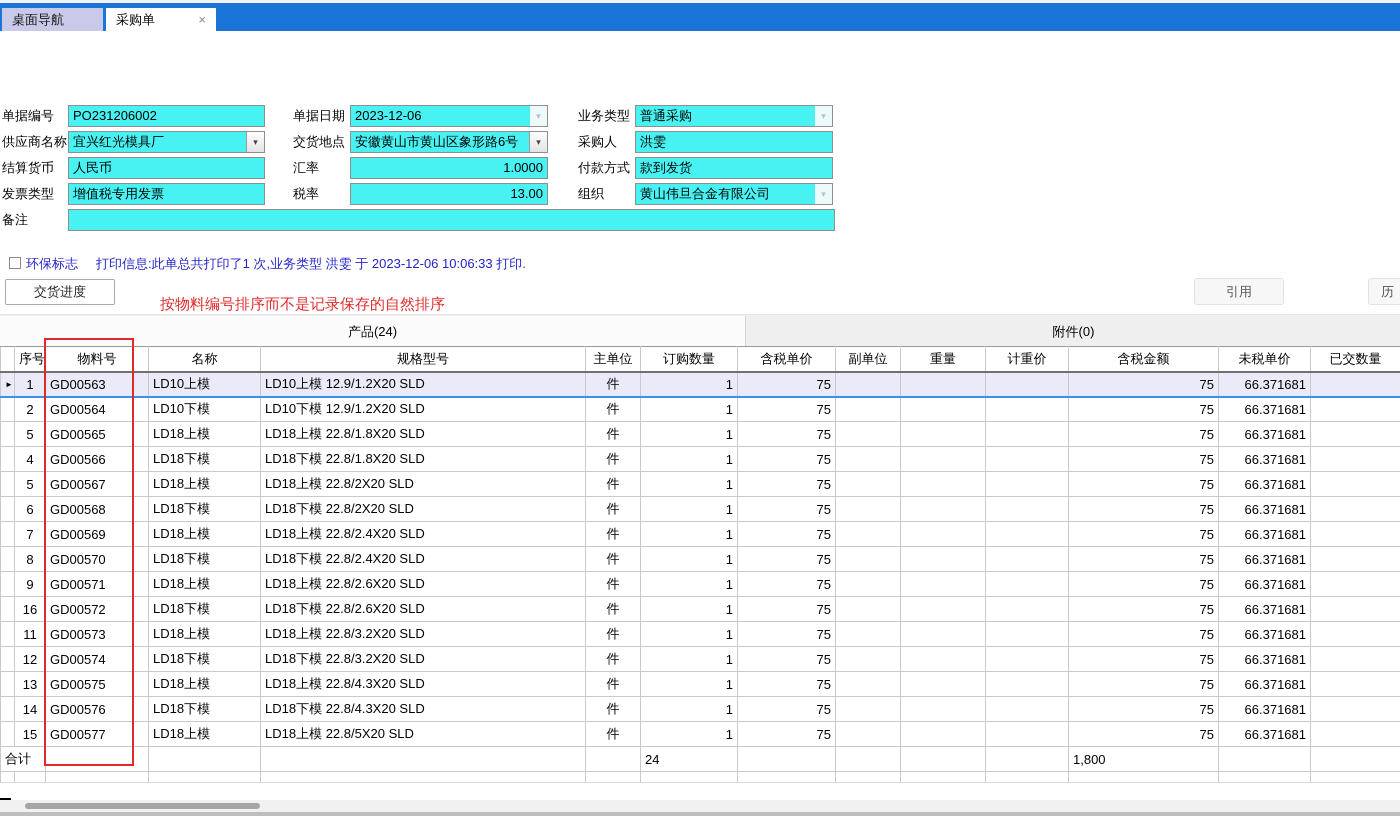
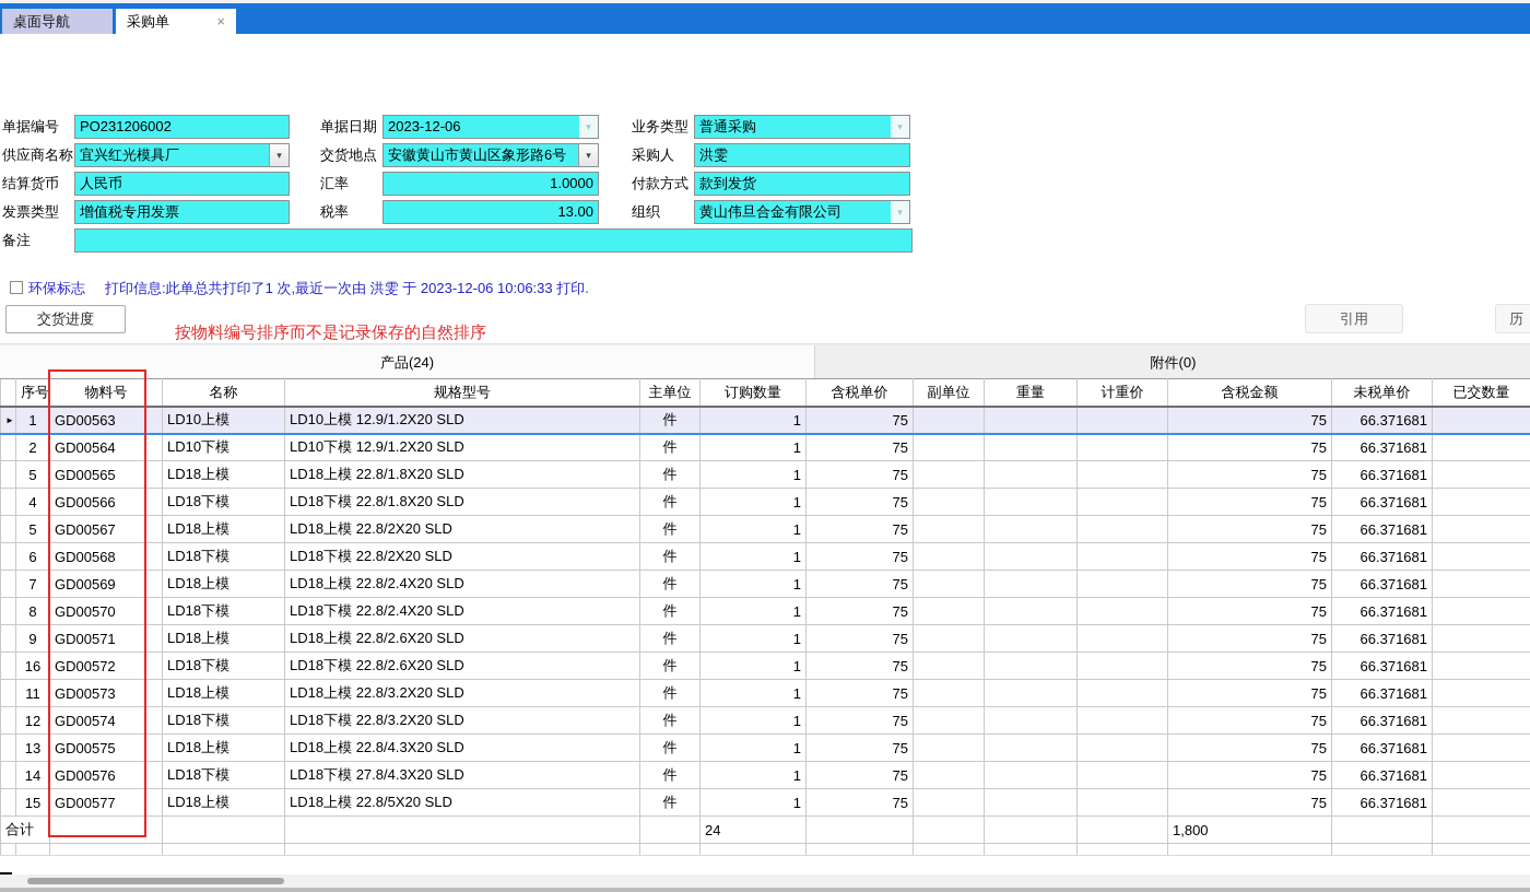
  桌面导航
  采购单
  ×
  单据编号
  PO231206002
  供应商名称
  宜兴红光模具厂
  ▾
  结算货币
  人民币
  发票类型
  增值税专用发票
  备注
  单据日期
  2023-12-06
  ▾
  交货地点
  安徽黄山市黄山区象形路6号
  ▾
  汇率
  1.0000
  税率
  13.00
  业务类型
  普通采购
  ▾
  采购人
  洪雯
  付款方式
  款到发货
  组织
  黄山伟旦合金有限公司
  ▾
  环保标志
- 打印信息:此单总共打印了1 次,业务类型 洪雯 于 2023-12-06 10:06:33 打印.
+ 打印信息:此单总共打印了1 次,最近一次由 洪雯 于 2023-12-06 10:06:33 打印.
  交货进度
  按物料编号排序而不是记录保存的自然排序
  引用
  历
  产品(24)
  附件(0)
  	序号	物料号	名称	规格型号	主单位	订购数量	含税单价	副单位	重量	计重价	含税金额	未税单价	已交数量
  ►	1	GD00563	LD10上模	LD10上模 12.9/1.2X20 SLD	件	1	75				75	66.371681
  	2	GD00564	LD10下模	LD10下模 12.9/1.2X20 SLD	件	1	75				75	66.371681
  	5	GD00565	LD18上模	LD18上模 22.8/1.8X20 SLD	件	1	75				75	66.371681
  	4	GD00566	LD18下模	LD18下模 22.8/1.8X20 SLD	件	1	75				75	66.371681
  	5	GD00567	LD18上模	LD18上模 22.8/2X20 SLD	件	1	75				75	66.371681
  	6	GD00568	LD18下模	LD18下模 22.8/2X20 SLD	件	1	75				75	66.371681
  	7	GD00569	LD18上模	LD18上模 22.8/2.4X20 SLD	件	1	75				75	66.371681
  	8	GD00570	LD18下模	LD18下模 22.8/2.4X20 SLD	件	1	75				75	66.371681
  	9	GD00571	LD18上模	LD18上模 22.8/2.6X20 SLD	件	1	75				75	66.371681
  	16	GD00572	LD18下模	LD18下模 22.8/2.6X20 SLD	件	1	75				75	66.371681
  	11	GD00573	LD18上模	LD18上模 22.8/3.2X20 SLD	件	1	75				75	66.371681
  	12	GD00574	LD18下模	LD18下模 22.8/3.2X20 SLD	件	1	75				75	66.371681
  	13	GD00575	LD18上模	LD18上模 22.8/4.3X20 SLD	件	1	75				75	66.371681
- 	14	GD00576	LD18下模	LD18下模 22.8/4.3X20 SLD	件	1	75				75	66.371681
+ 	14	GD00576	LD18下模	LD18下模 27.8/4.3X20 SLD	件	1	75				75	66.371681
  	15	GD00577	LD18上模	LD18上模 22.8/5X20 SLD	件	1	75				75	66.371681
  合计					24					1,800
